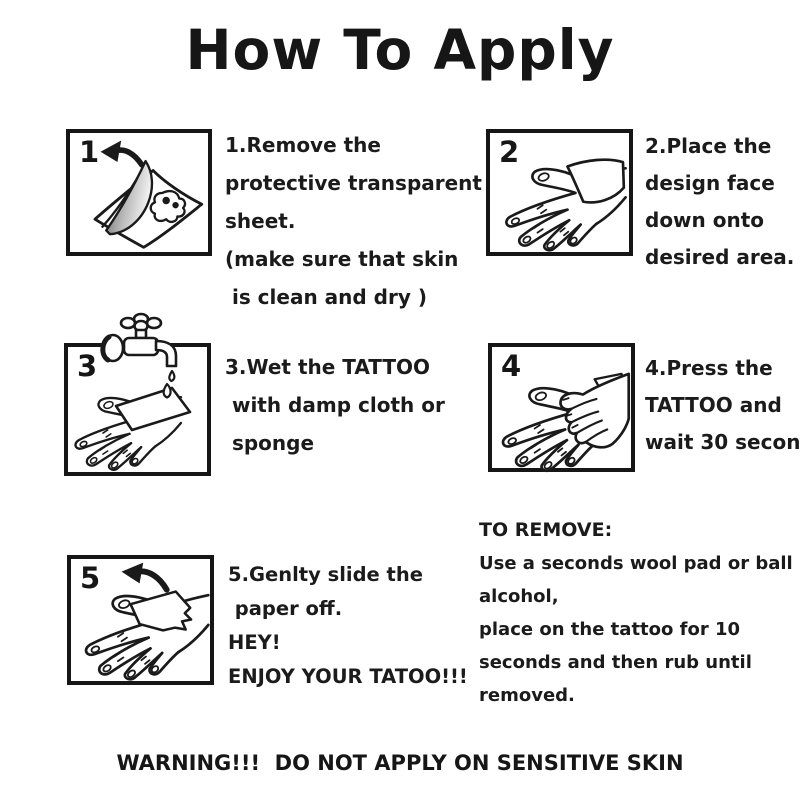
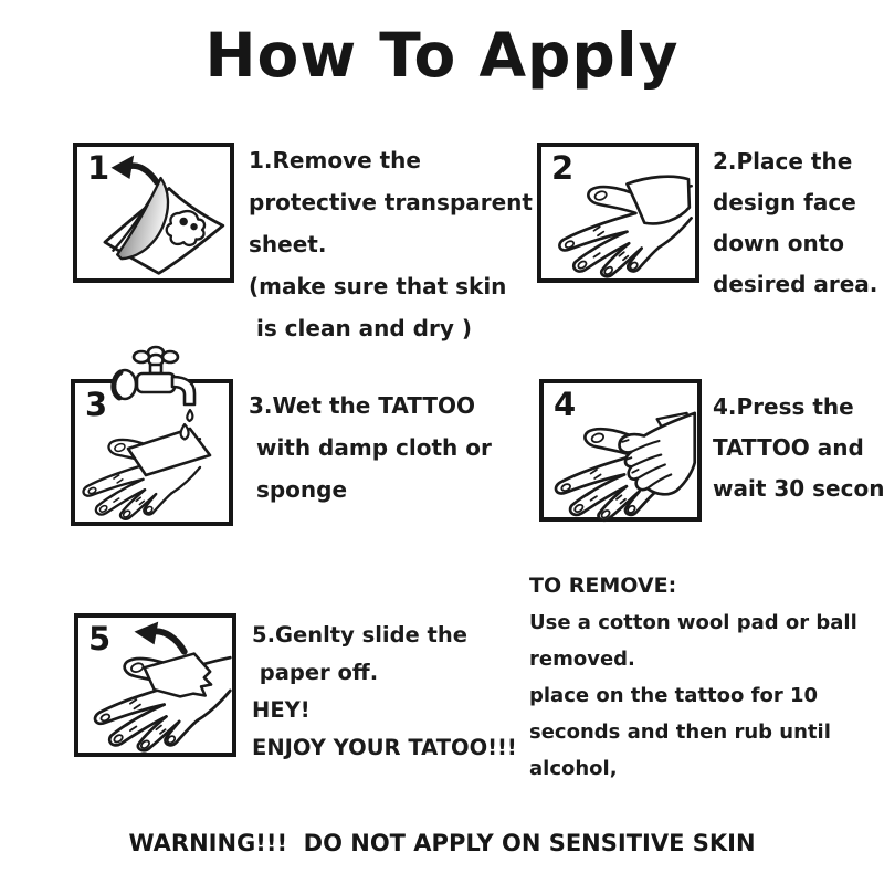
  How To Apply
  1
  1.Remove the
  protective transparent
  sheet.
  (make sure that skin
  is clean and dry )
  2
  2.Place the
  design face
  down onto
  desired area.
  3
  3.Wet the TATTOO
  with damp cloth or
  sponge
  4
  4.Press the
  TATTOO and
  wait 30 secon
  5
  5.Genlty slide the
  paper off.
  HEY!
  ENJOY YOUR TATOO!!!
  TO REMOVE:
- Use a seconds wool pad or ball
+ Use a cotton wool pad or ball
- alcohol,
+ removed.
  place on the tattoo for 10
  seconds and then rub until
- removed.
+ alcohol,
  WARNING!!! DO NOT APPLY ON SENSITIVE SKIN
